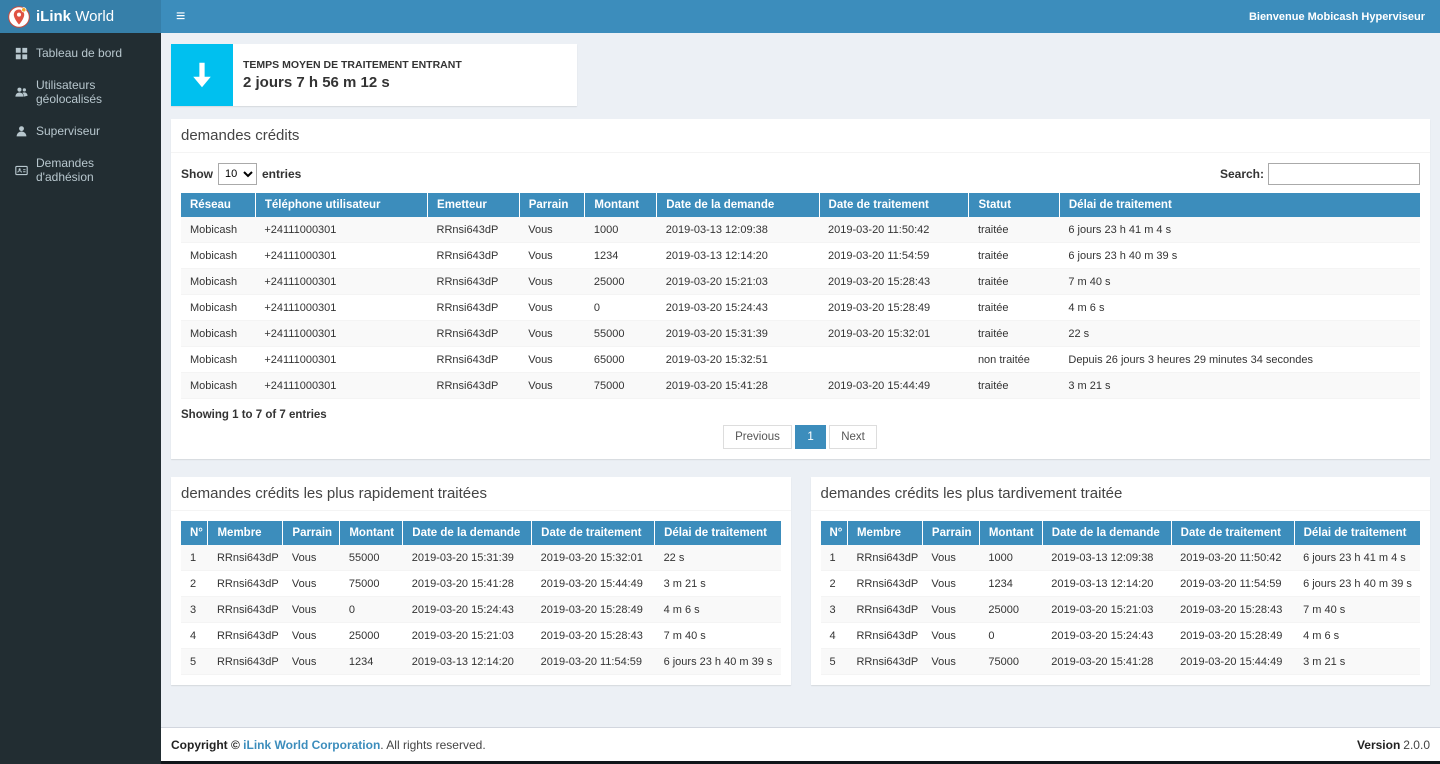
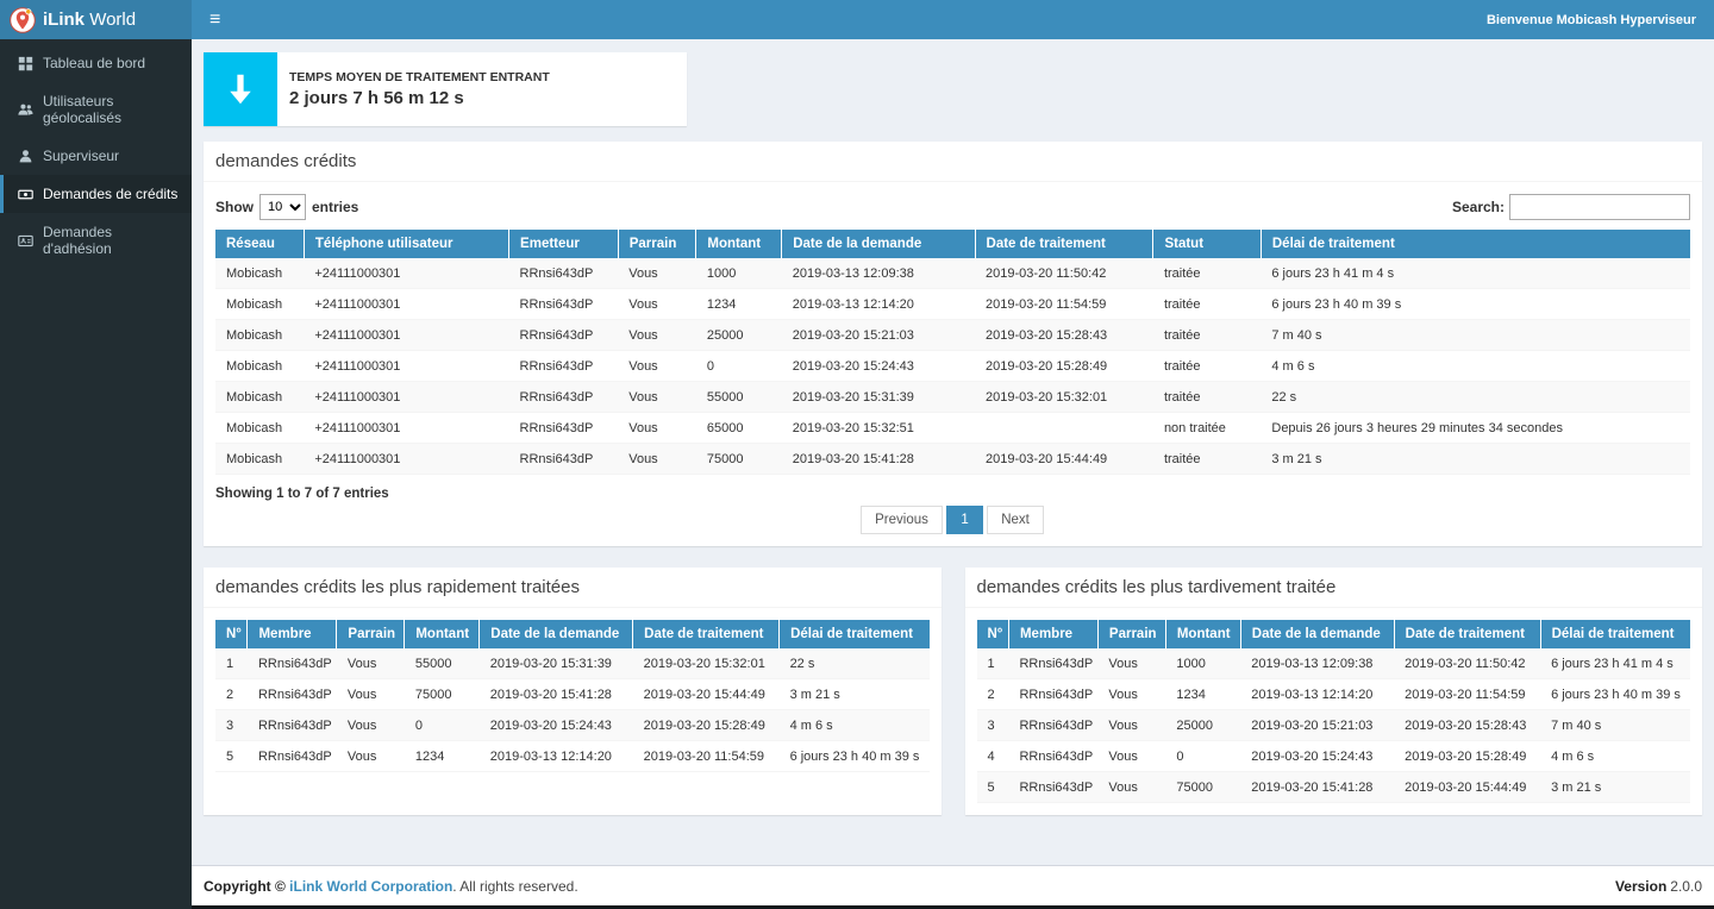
  iLink World
  Tableau de bord
  Utilisateurs géolocalisés
  Superviseur
+ Demandes de crédits
  Demandes d'adhésion
  ≡
  Bienvenue Mobicash Hyperviseur
  TEMPS MOYEN DE TRAITEMENT ENTRANT
  2 jours 7 h 56 m 12 s
  demandes crédits
  Show
  10
  entries
  Search:
  Réseau	Téléphone utilisateur	Emetteur	Parrain	Montant	Date de la demande	Date de traitement	Statut	Délai de traitement
  Mobicash	+24111000301	RRnsi643dP	Vous	1000	2019-03-13 12:09:38	2019-03-20 11:50:42	traitée	6 jours 23 h 41 m 4 s
  Mobicash	+24111000301	RRnsi643dP	Vous	1234	2019-03-13 12:14:20	2019-03-20 11:54:59	traitée	6 jours 23 h 40 m 39 s
  Mobicash	+24111000301	RRnsi643dP	Vous	25000	2019-03-20 15:21:03	2019-03-20 15:28:43	traitée	7 m 40 s
  Mobicash	+24111000301	RRnsi643dP	Vous	0	2019-03-20 15:24:43	2019-03-20 15:28:49	traitée	4 m 6 s
  Mobicash	+24111000301	RRnsi643dP	Vous	55000	2019-03-20 15:31:39	2019-03-20 15:32:01	traitée	22 s
  Mobicash	+24111000301	RRnsi643dP	Vous	65000	2019-03-20 15:32:51		non traitée	Depuis 26 jours 3 heures 29 minutes 34 secondes
  Mobicash	+24111000301	RRnsi643dP	Vous	75000	2019-03-20 15:41:28	2019-03-20 15:44:49	traitée	3 m 21 s
  Showing 1 to 7 of 7 entries
  Previous 1 Next
  demandes crédits les plus rapidement traitées
  N°	Membre	Parrain	Montant	Date de la demande	Date de traitement	Délai de traitement
  1	RRnsi643dP	Vous	55000	2019-03-20 15:31:39	2019-03-20 15:32:01	22 s
  2	RRnsi643dP	Vous	75000	2019-03-20 15:41:28	2019-03-20 15:44:49	3 m 21 s
  3	RRnsi643dP	Vous	0	2019-03-20 15:24:43	2019-03-20 15:28:49	4 m 6 s
- 4	RRnsi643dP	Vous	25000	2019-03-20 15:21:03	2019-03-20 15:28:43	7 m 40 s
  5	RRnsi643dP	Vous	1234	2019-03-13 12:14:20	2019-03-20 11:54:59	6 jours 23 h 40 m 39 s
  demandes crédits les plus tardivement traitée
  N°	Membre	Parrain	Montant	Date de la demande	Date de traitement	Délai de traitement
  1	RRnsi643dP	Vous	1000	2019-03-13 12:09:38	2019-03-20 11:50:42	6 jours 23 h 41 m 4 s
  2	RRnsi643dP	Vous	1234	2019-03-13 12:14:20	2019-03-20 11:54:59	6 jours 23 h 40 m 39 s
  3	RRnsi643dP	Vous	25000	2019-03-20 15:21:03	2019-03-20 15:28:43	7 m 40 s
  4	RRnsi643dP	Vous	0	2019-03-20 15:24:43	2019-03-20 15:28:49	4 m 6 s
  5	RRnsi643dP	Vous	75000	2019-03-20 15:41:28	2019-03-20 15:44:49	3 m 21 s
  Copyright © iLink World Corporation. All rights reserved.
  Version 2.0.0
